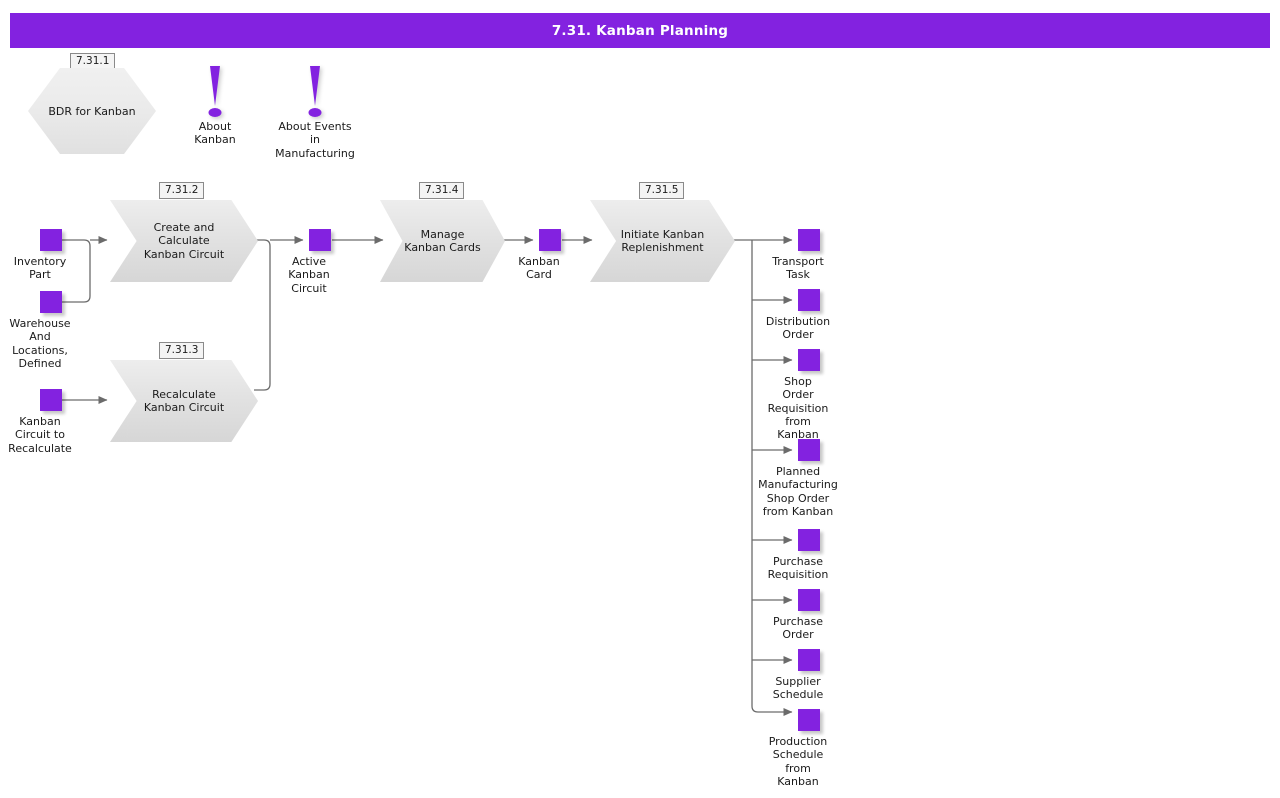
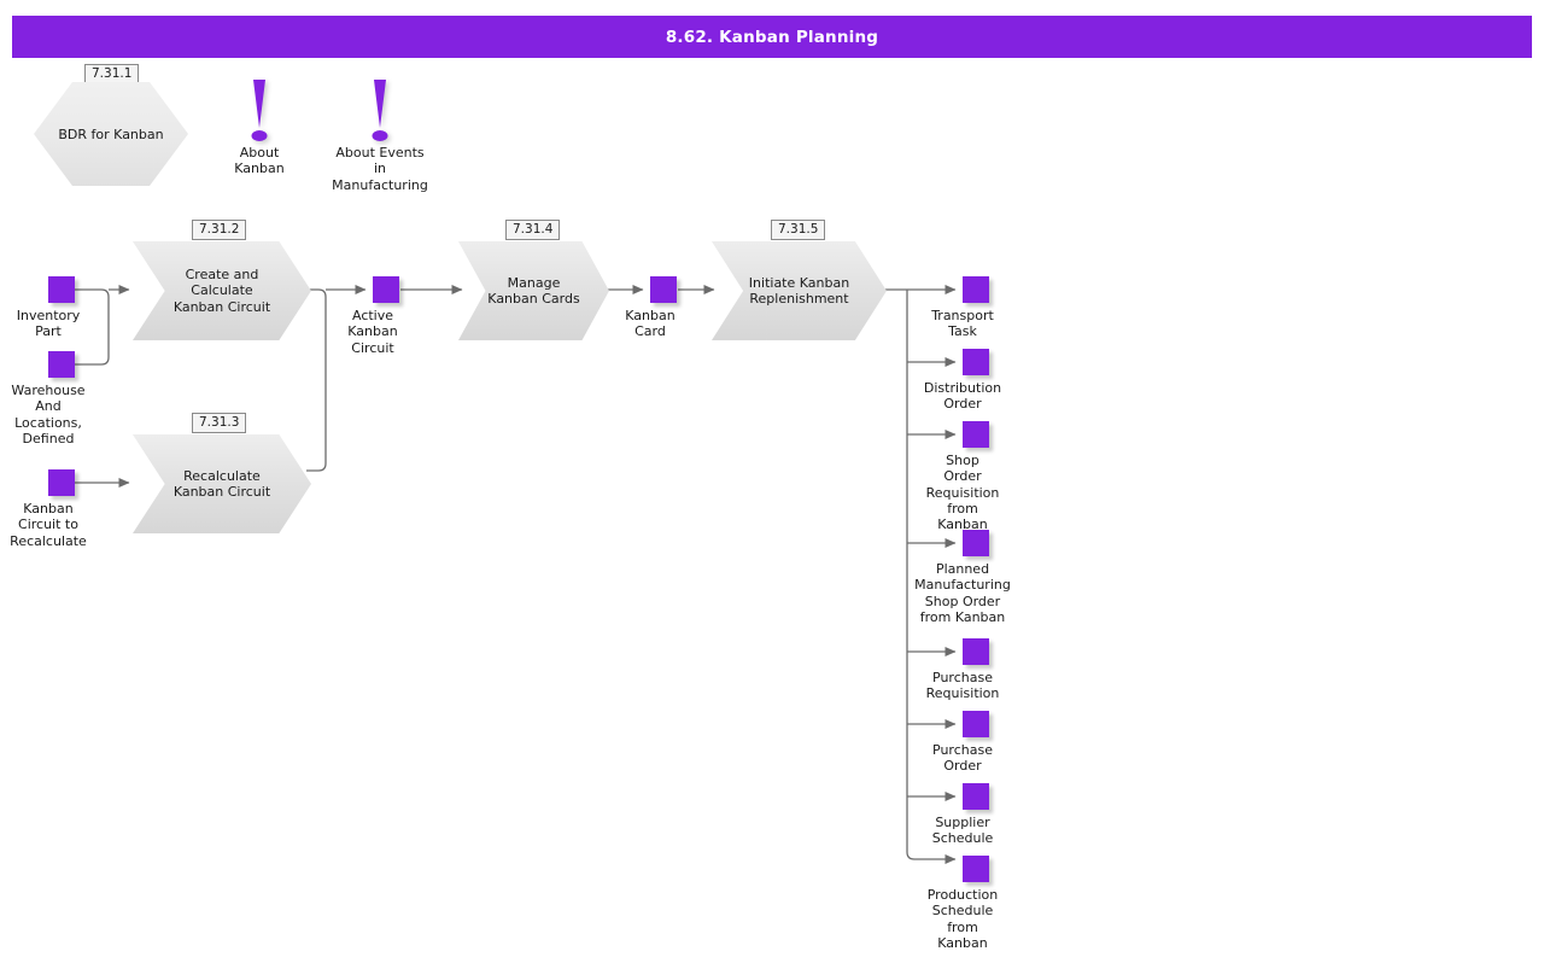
- 7.31. Kanban Planning
+ 8.62. Kanban Planning
  7.31.1
  BDR for Kanban
  About
  Kanban
  About Events
  in
  Manufacturing
  Inventory
  Part
  Warehouse
  And
  Locations,
  Defined
  Kanban
  Circuit to
  Recalculate
  7.31.2
  Create and
  Calculate
  Kanban Circuit
  7.31.3
  Recalculate
  Kanban Circuit
  Active
  Kanban
  Circuit
  7.31.4
  Manage
  Kanban Cards
  Kanban
  Card
  7.31.5
  Initiate Kanban
  Replenishment
  Transport
  Task
  Distribution
  Order
  Shop Order
  Requisition
  from
  Kanban
  Planned
  Manufacturing
  Shop Order
  from Kanban
  Purchase
  Requisition
  Purchase
  Order
  Supplier
  Schedule
  Production
  Schedule
  from
  Kanban
